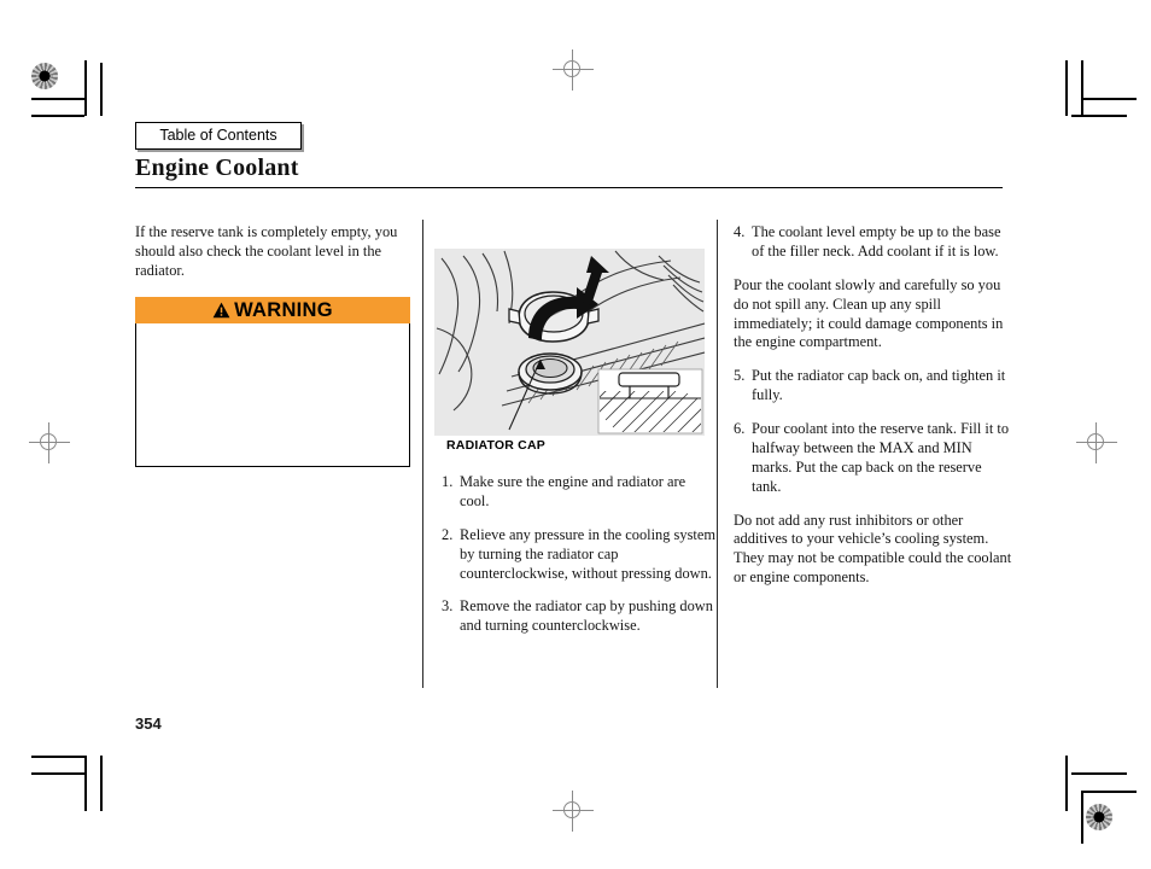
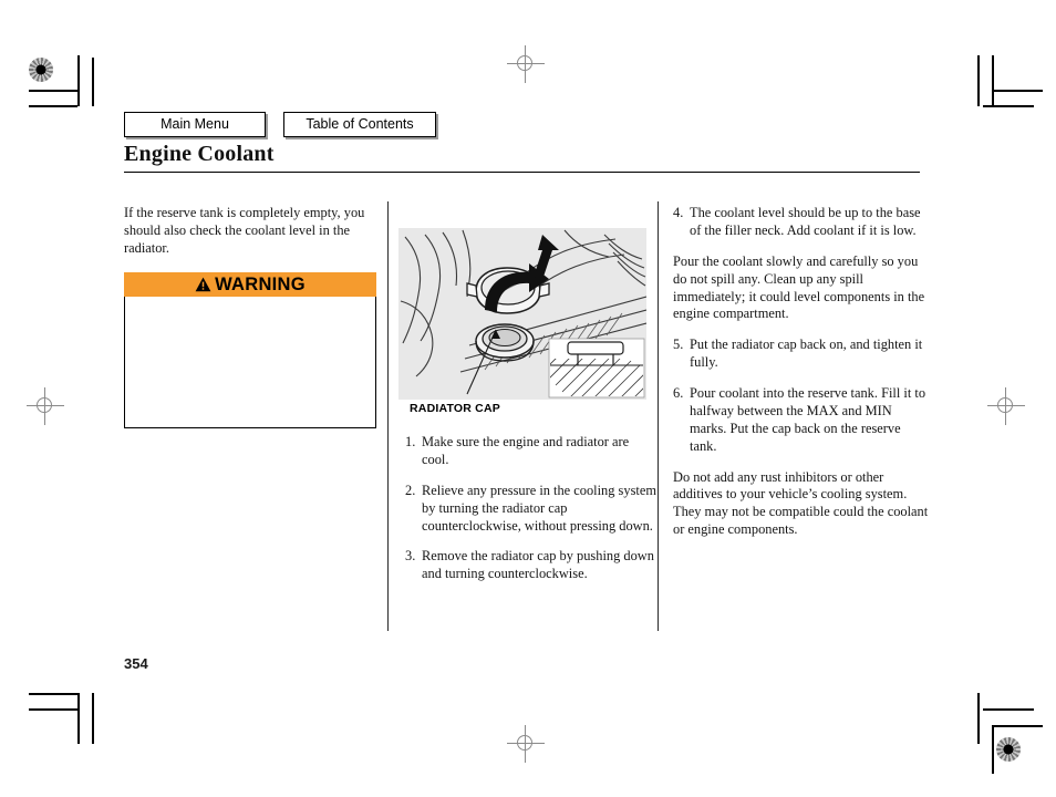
+ Main Menu
  Table of Contents
  Engine Coolant
  If the reserve tank is completely empty, you should also check the coolant level in the radiator.
  WARNING
  RADIATOR CAP
  1.
  Make sure the engine and radiator are cool.
  2.
  Relieve any pressure in the cooling system by turning the radiator cap counterclockwise, without pressing down.
  3.
  Remove the radiator cap by pushing down and turning counterclockwise.
  4.
- The coolant level empty be up to the base of the filler neck. Add coolant if it is low.
+ The coolant level should be up to the base of the filler neck. Add coolant if it is low.
- Pour the coolant slowly and carefully so you do not spill any. Clean up any spill immediately; it could damage components in the engine compartment.
+ Pour the coolant slowly and carefully so you do not spill any. Clean up any spill immediately; it could level components in the engine compartment.
  5.
  Put the radiator cap back on, and tighten it fully.
  6.
  Pour coolant into the reserve tank. Fill it to halfway between the MAX and MIN marks. Put the cap back on the reserve tank.
  Do not add any rust inhibitors or other additives to your vehicle’s cooling system. They may not be compatible could the coolant or engine components.
  354
